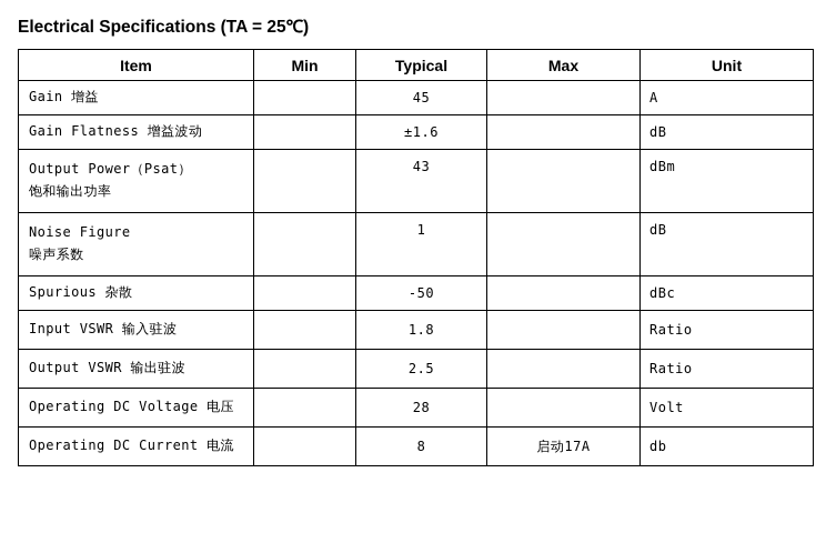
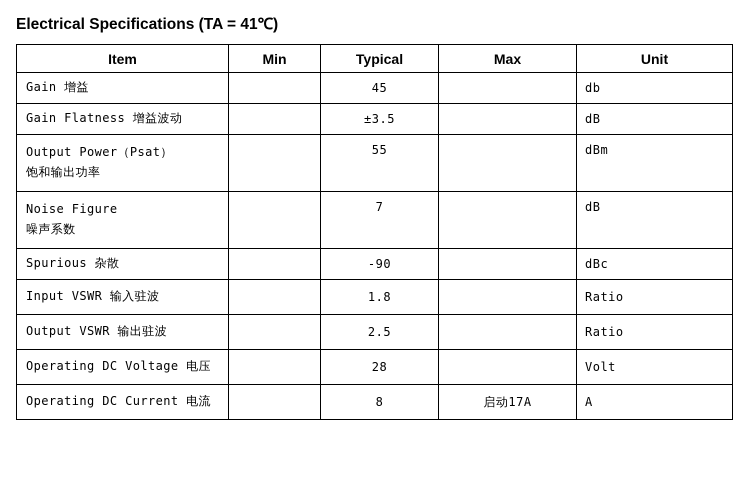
- Electrical Specifications (TA = 25℃)
+ Electrical Specifications (TA = 41℃)
  Item	Min	Typical	Max	Unit
- Gain 增益		45		A
+ Gain 增益		45		db
- Gain Flatness 增益波动		±1.6		dB
+ Gain Flatness 增益波动		±3.5		dB
- Output Power（Psat） 饱和输出功率		43		dBm
+ Output Power（Psat） 饱和输出功率		55		dBm
- Noise Figure 噪声系数		1		dB
+ Noise Figure 噪声系数		7		dB
- Spurious 杂散		-50		dBc
+ Spurious 杂散		-90		dBc
  Input VSWR 输入驻波		1.8		Ratio
  Output VSWR 输出驻波		2.5		Ratio
  Operating DC Voltage 电压		28		Volt
- Operating DC Current 电流		8	启动17A	db
+ Operating DC Current 电流		8	启动17A	A
